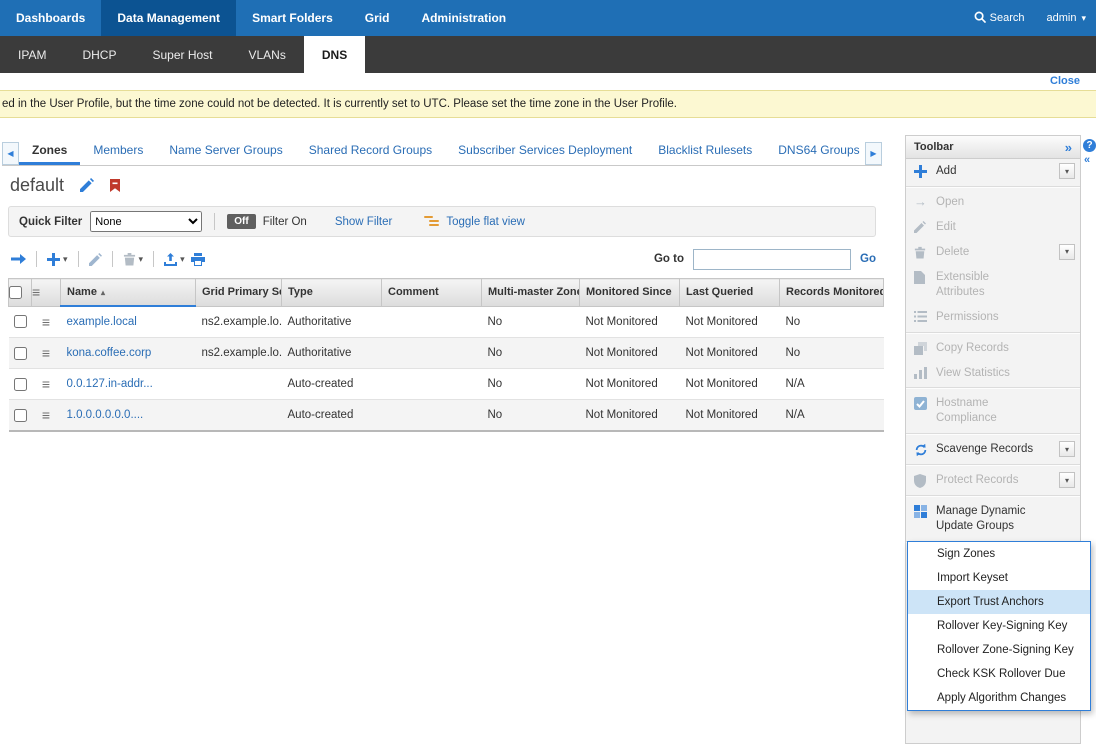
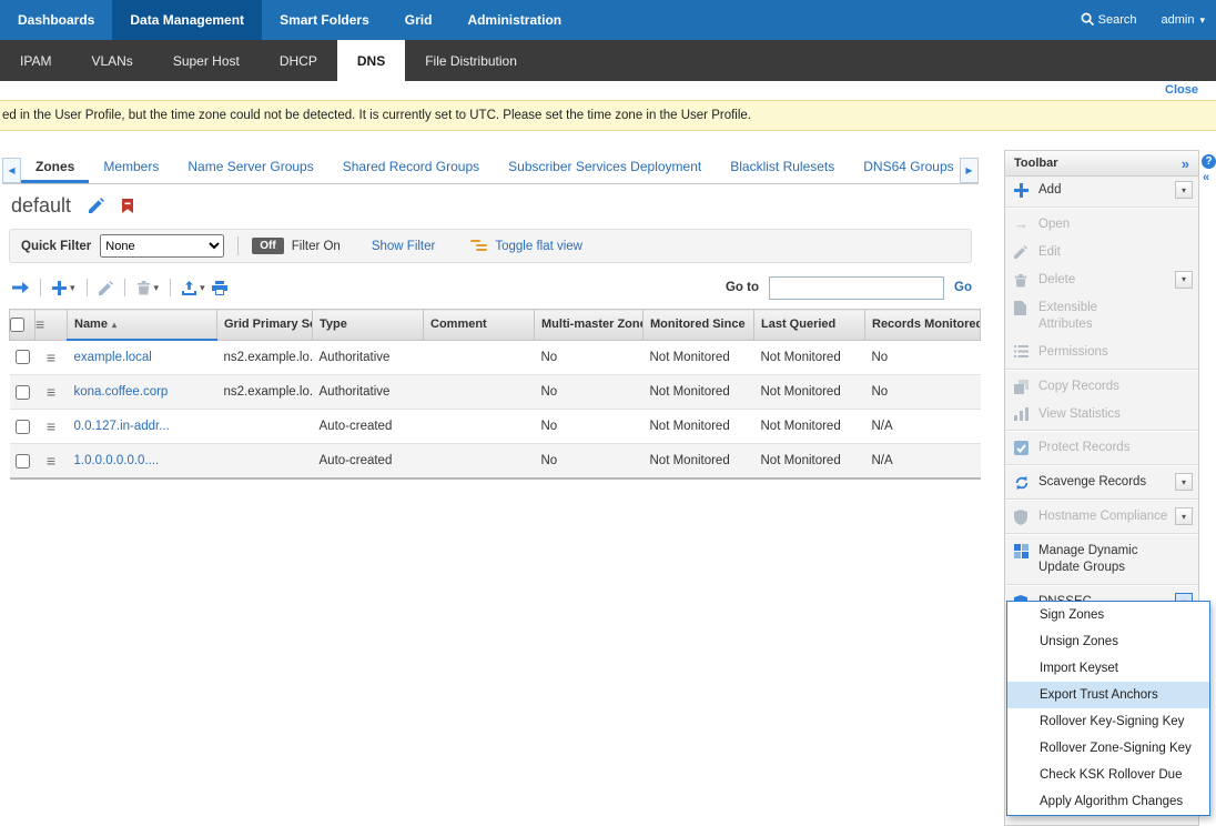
  Dashboards
  Data Management
  Smart Folders
  Grid
  Administration
  Search
  admin
  ▾
  IPAM
- DHCP
+ VLANs
  Super Host
- VLANs
+ DHCP
  DNS
+ File Distribution
  Close
  ed in the User Profile, but the time zone could not be detected. It is currently set to UTC. Please set the time zone in the User Profile.
  ◀
  Zones
  Members
  Name Server Groups
  Shared Record Groups
  Subscriber Services Deployment
  Blacklist Rulesets
  DNS64 Groups
  ▶
  default
  Quick Filter
  None
  Off
  Filter On
  Show Filter
  Toggle flat view
  ▾
  ▾
  ▾
  Go to
  Go
  	≡	Name ▴	Grid Primary S	Type	Comment	Multi-master Zon	Monitored Since	Last Queried	Records Monitored
  	≡	example.local	ns2.example.lo.	Authoritative		No	Not Monitored	Not Monitored	No
  	≡	kona.coffee.corp	ns2.example.lo.	Authoritative		No	Not Monitored	Not Monitored	No
  	≡	0.0.127.in-addr...		Auto-created		No	Not Monitored	Not Monitored	N/A
  	≡	1.0.0.0.0.0.0....		Auto-created		No	Not Monitored	Not Monitored	N/A
  Toolbar
  »
  Add
  ▾
  →
  Open
  Edit
  Delete
  ▾
  Extensible Attributes
  Permissions
  Copy Records
  View Statistics
- Hostname Compliance
+ Protect Records
  Scavenge Records
  ▾
- Protect Records
+ Hostname Compliance
  ▾
  Manage Dynamic Update Groups
  Sign Zones
+ Unsign Zones
  Import Keyset
  Export Trust Anchors
  Rollover Key-Signing Key
  Rollover Zone-Signing Key
  Check KSK Rollover Due
  Apply Algorithm Changes
  ?
  «
